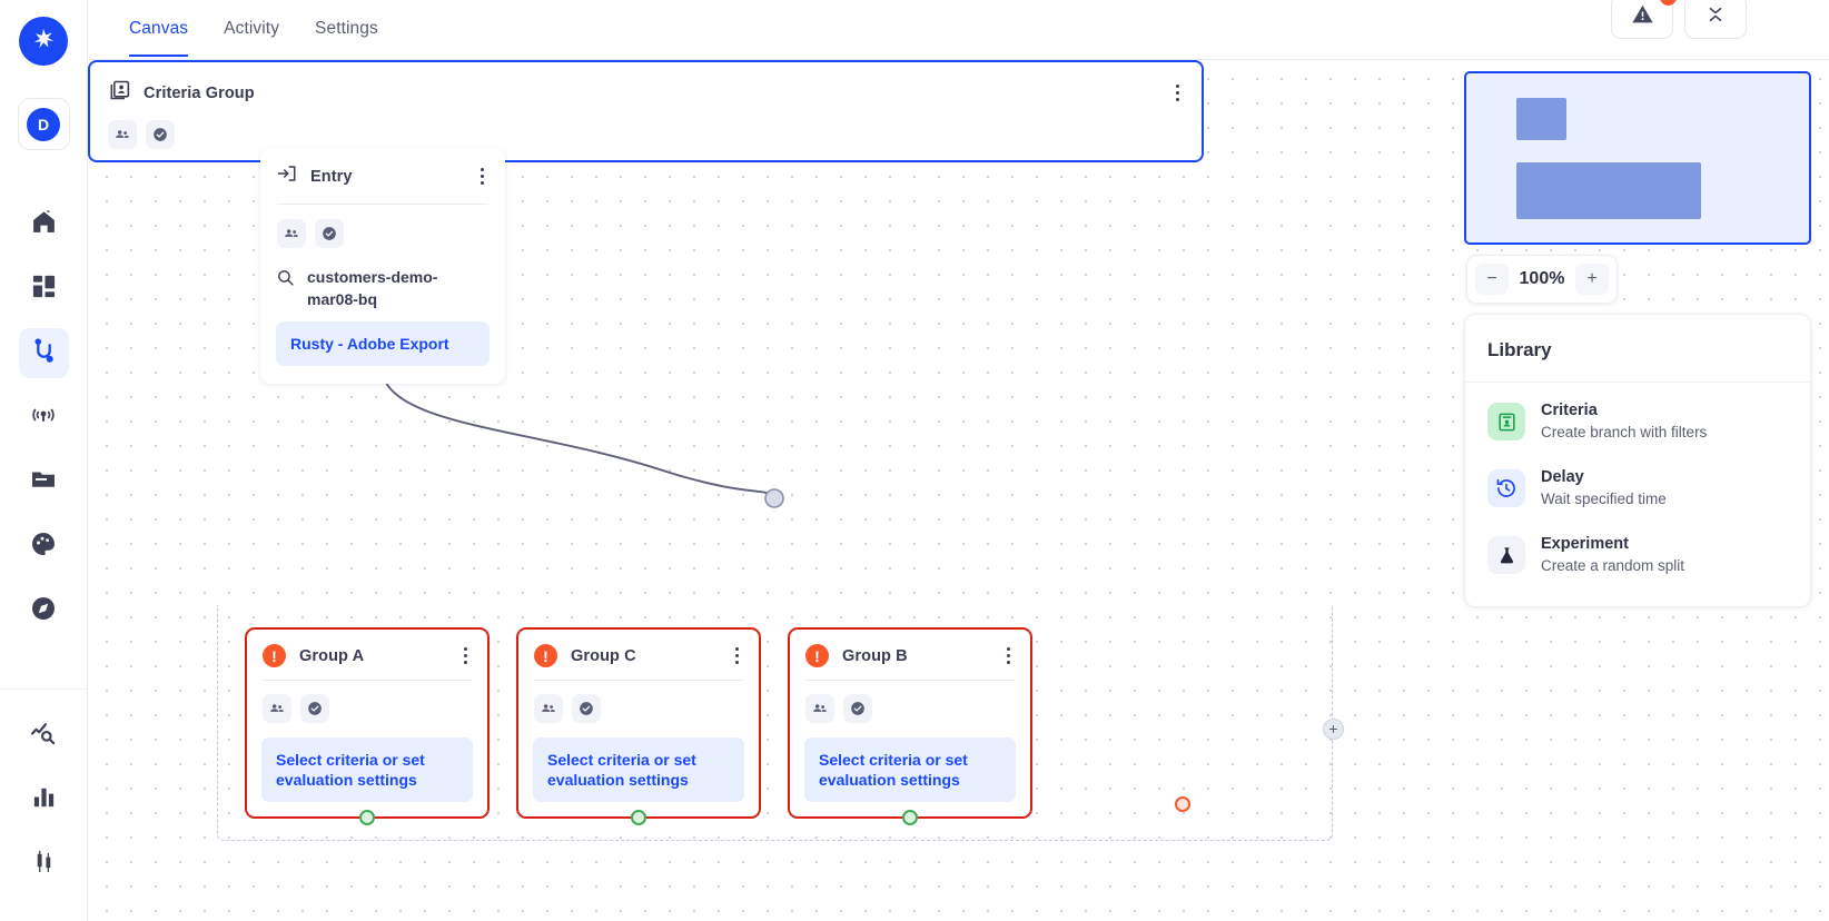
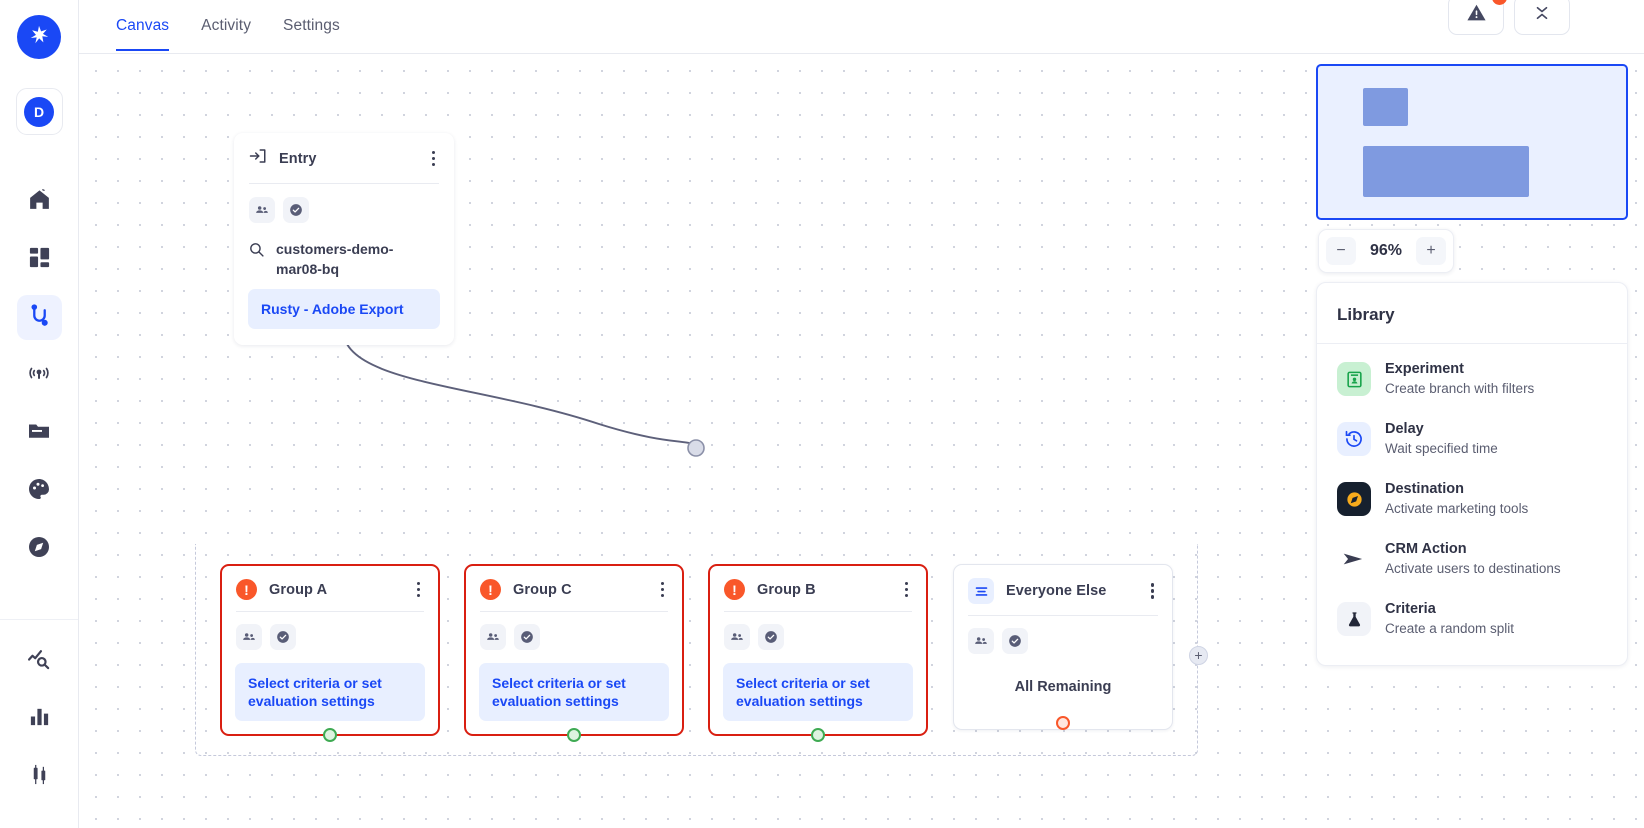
  D
  Canvas
  Activity
  Settings
  Entry
  customers-demo-mar08-bq
  Rusty - Adobe Export
- Criteria Group
  !
  Group A
  Select criteria or set evaluation settings
  !
  Group C
  Select criteria or set evaluation settings
  !
  Group B
  Select criteria or set evaluation settings
+ Everyone Else
+ All Remaining
  +
  −
- 100%
+ 96%
  +
  Library
- Criteria
+ Experiment
  Create branch with filters
  Delay
  Wait specified time
+ Destination
+ Activate marketing tools
+ CRM Action
+ Activate users to destinations
- Experiment
+ Criteria
  Create a random split
